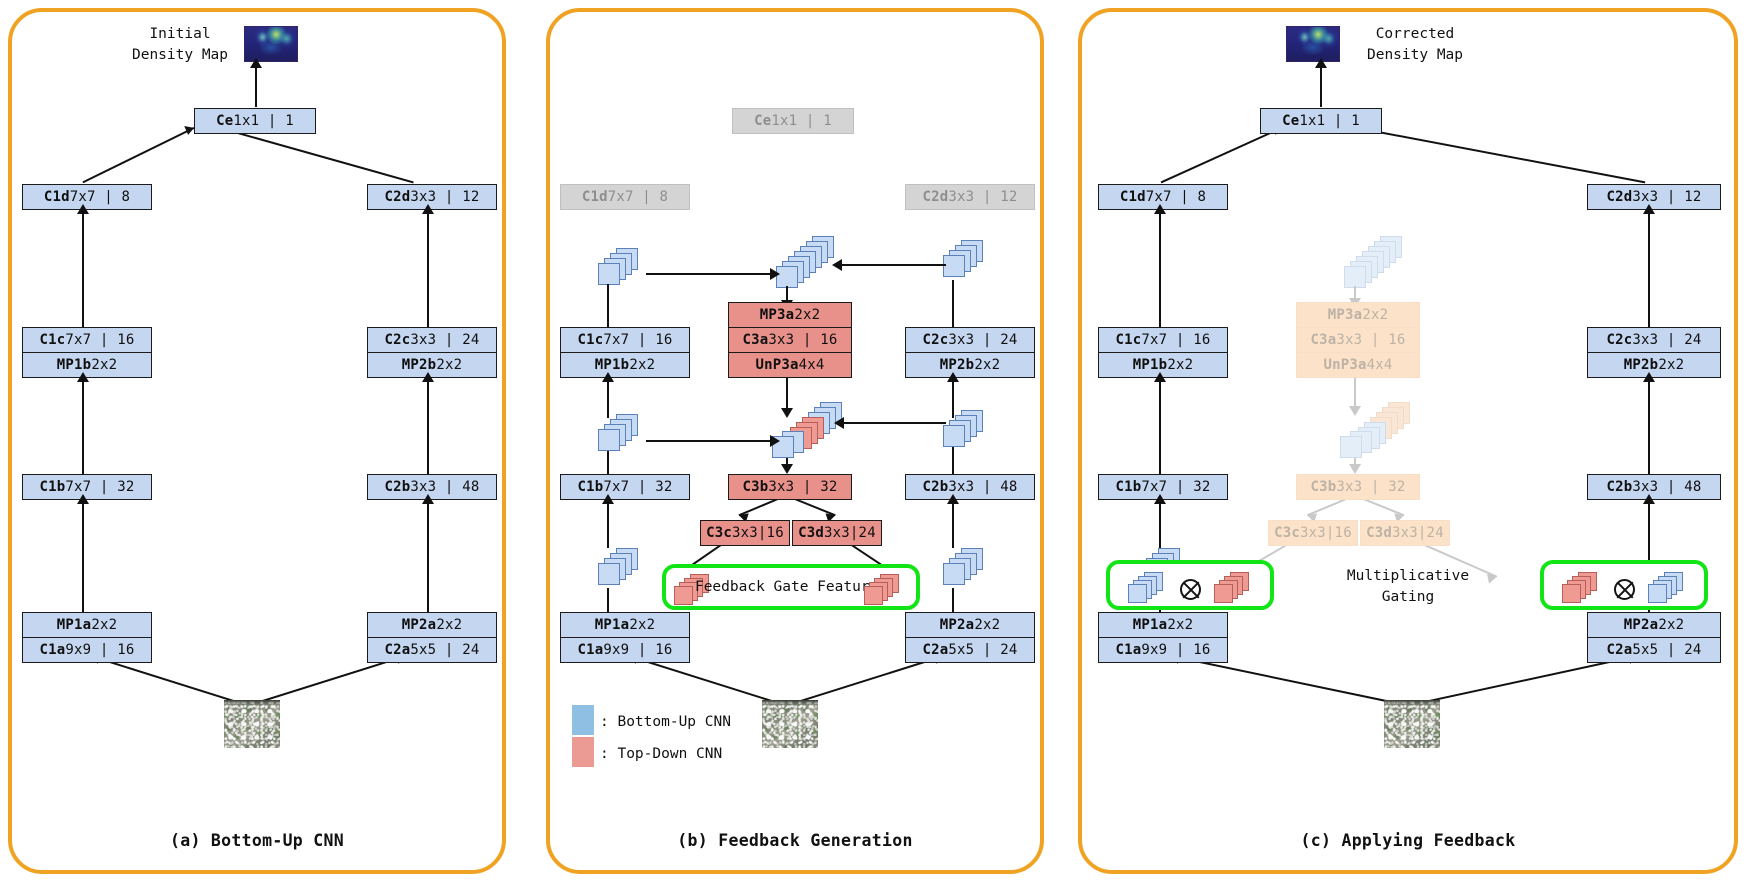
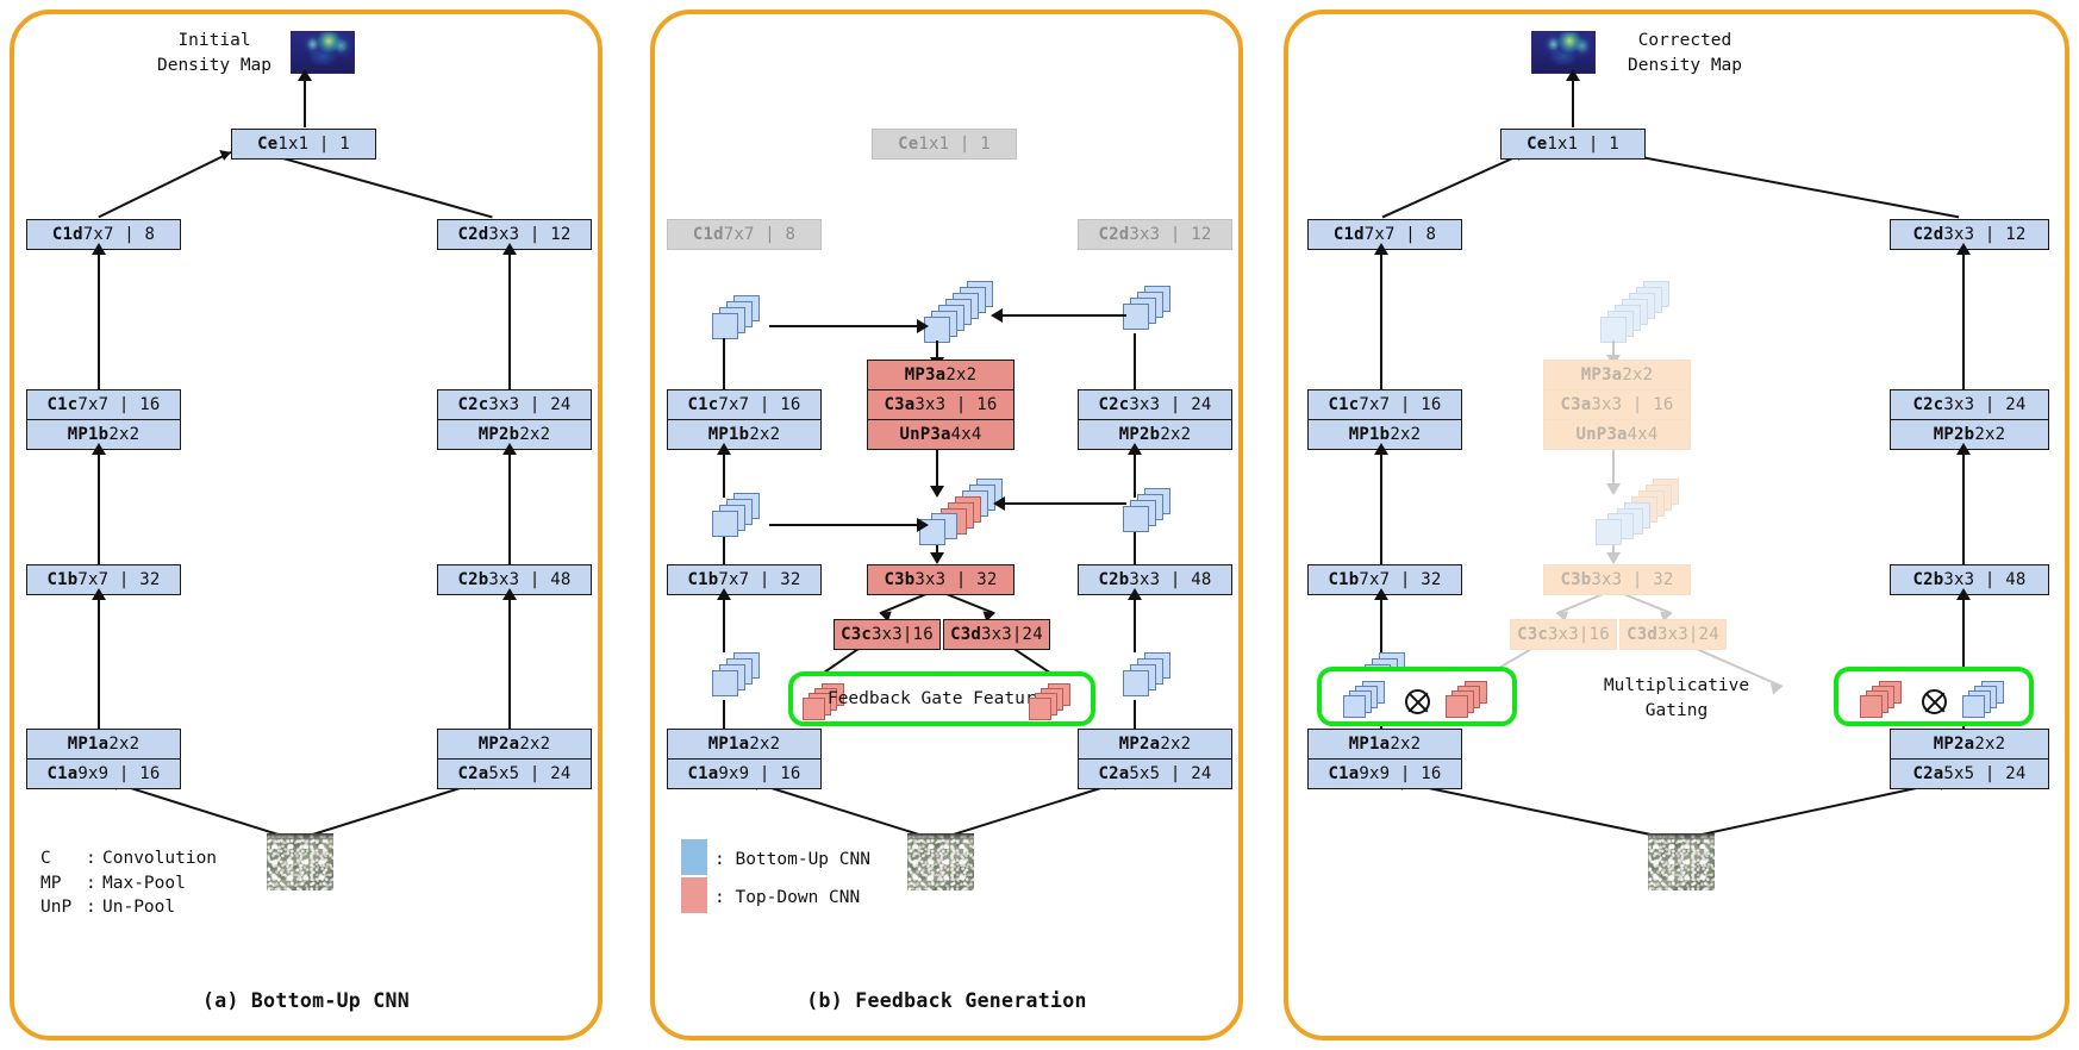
  Initial
  Density Map
  Ce
  1x1 | 1
  C1d
  7x7 | 8
  C2d
  3x3 | 12
  C1c
  7x7 | 16
  MP1b
  2x2
  C2c
  3x3 | 24
  MP2b
  2x2
  C1b
  7x7 | 32
  C2b
  3x3 | 48
  MP1a
  2x2
  C1a
  9x9 | 16
  MP2a
  2x2
  C2a
  5x5 | 24
+ C : Convolution
+ MP : Max-Pool
+ UnP : Un-Pool
  (a) Bottom-Up CNN
  Ce
  1x1 | 1
  C1d
  7x7 | 8
  C2d
  3x3 | 12
  C1c
  7x7 | 16
  MP1b
  2x2
  C2c
  3x3 | 24
  MP2b
  2x2
  MP3a
  2x2
  C3a
  3x3 | 16
  UnP3a
  4x4
  C1b
  7x7 | 32
  C3b
  3x3 | 32
  C2b
  3x3 | 48
  C3c
  3x3|16
  C3d
  3x3|24
  Feedback Gate Featu
  MP1a
  2x2
  C1a
  9x9 | 16
  MP2a
  2x2
  C2a
  5x5 | 24
  : Bottom-Up CNN
  : Top-Down CNN
  (b) Feedback Generation
  Corrected
  Density Map
  Ce
  1x1 | 1
  C1d
  7x7 | 8
  C2d
  3x3 | 12
  C1c
  7x7 | 16
  MP1b
  2x2
  C2c
  3x3 | 24
  MP2b
  2x2
  MP3a
  2x2
  C3a
  3x3 | 16
  UnP3a
  4x4
  C1b
  7x7 | 32
  C3b
  3x3 | 32
  C2b
  3x3 | 48
  C3c
  3x3|16
  C3d
  3x3|24
  Multiplicative
  Gating
  MP1a
  2x2
  C1a
  9x9 | 16
  MP2a
  2x2
  C2a
  5x5 | 24
- (c) Applying Feedback
